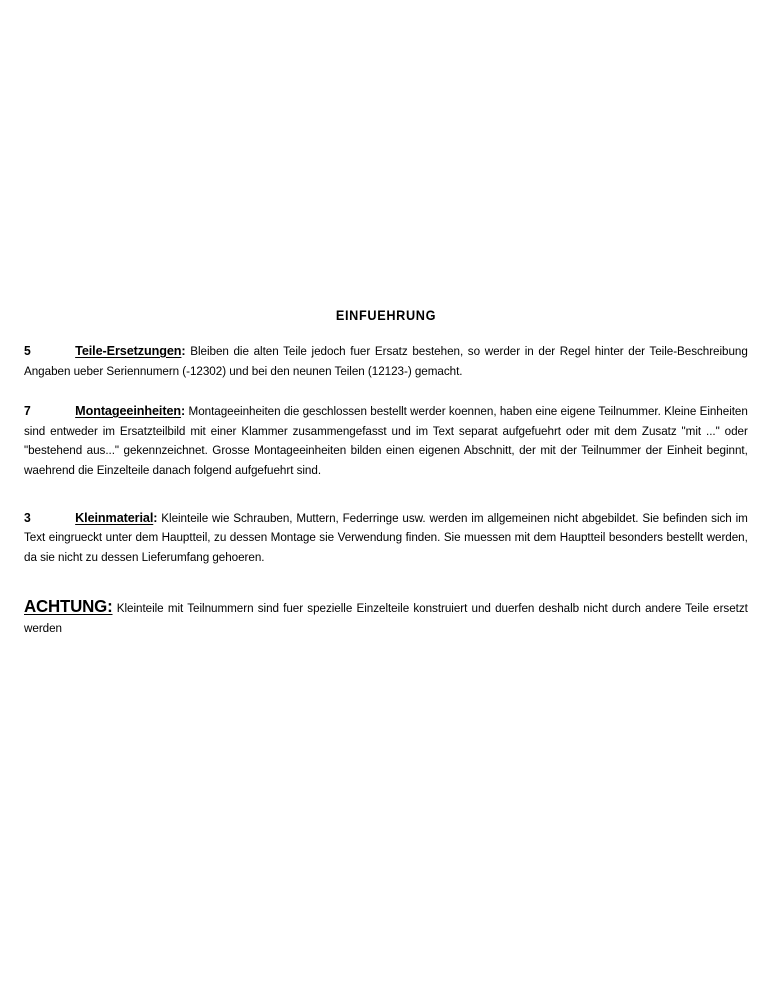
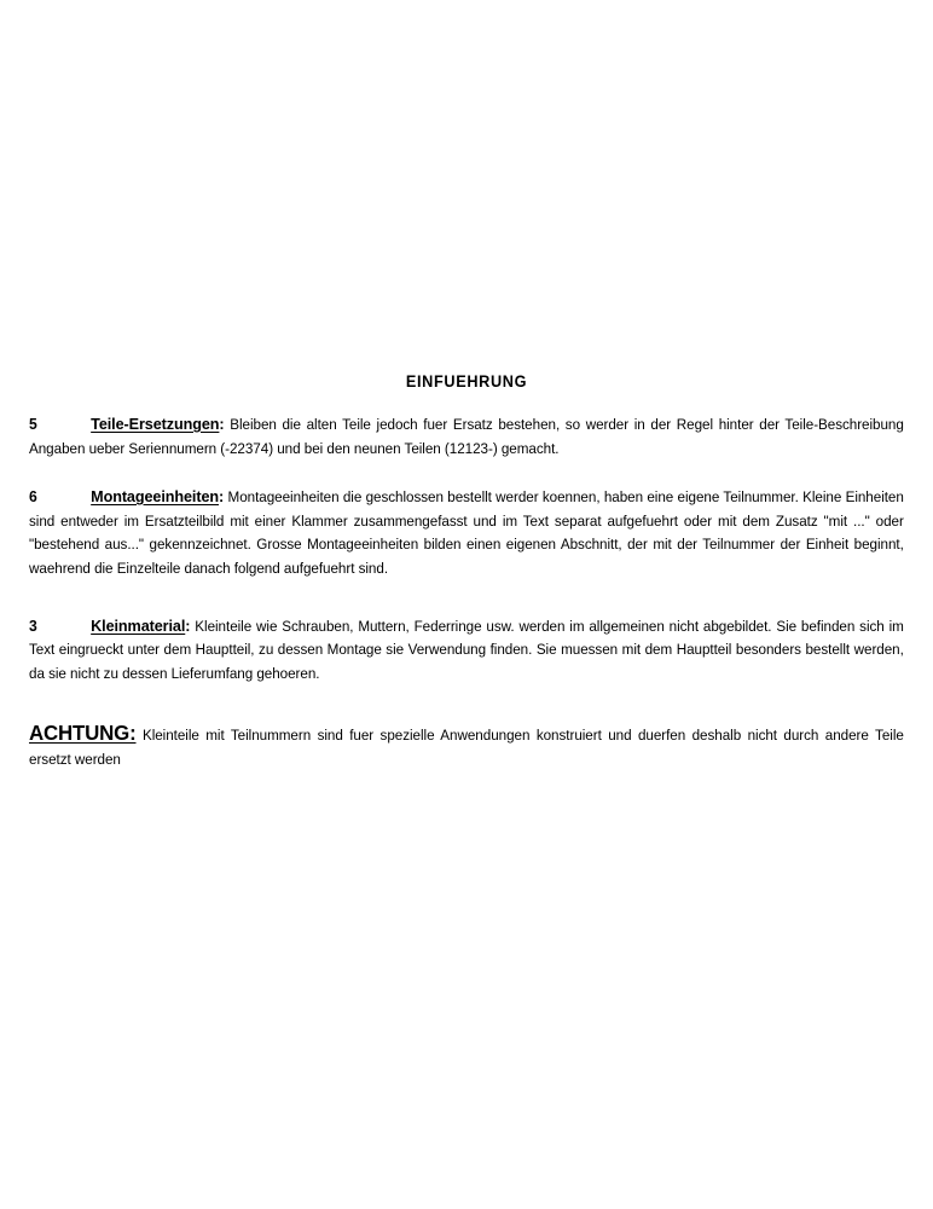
  EINFUEHRUNG
- 5 Teile-Ersetzungen: Bleiben die alten Teile jedoch fuer Ersatz bestehen, so werder in der Regel hinter der Teile-Beschreibung Angaben ueber Seriennumern (-12302) und bei den neunen Teilen (12123-) gemacht.
+ 5 Teile-Ersetzungen: Bleiben die alten Teile jedoch fuer Ersatz bestehen, so werder in der Regel hinter der Teile-Beschreibung Angaben ueber Seriennumern (-22374) und bei den neunen Teilen (12123-) gemacht.
- 7 Montageeinheiten: Montageeinheiten die geschlossen bestellt werder koennen, haben eine eigene Teilnummer. Kleine Einheiten sind entweder im Ersatzteilbild mit einer Klammer zusammengefasst und im Text separat aufgefuehrt oder mit dem Zusatz "mit ..." oder "bestehend aus..." gekennzeichnet. Grosse Montageeinheiten bilden einen eigenen Abschnitt, der mit der Teilnummer der Einheit beginnt, waehrend die Einzelteile danach folgend aufgefuehrt sind.
+ 6 Montageeinheiten: Montageeinheiten die geschlossen bestellt werder koennen, haben eine eigene Teilnummer. Kleine Einheiten sind entweder im Ersatzteilbild mit einer Klammer zusammengefasst und im Text separat aufgefuehrt oder mit dem Zusatz "mit ..." oder "bestehend aus..." gekennzeichnet. Grosse Montageeinheiten bilden einen eigenen Abschnitt, der mit der Teilnummer der Einheit beginnt, waehrend die Einzelteile danach folgend aufgefuehrt sind.
  3 Kleinmaterial: Kleinteile wie Schrauben, Muttern, Federringe usw. werden im allgemeinen nicht abgebildet. Sie befinden sich im Text eingrueckt unter dem Hauptteil, zu dessen Montage sie Verwendung finden. Sie muessen mit dem Hauptteil besonders bestellt werden, da sie nicht zu dessen Lieferumfang gehoeren.
- ACHTUNG: Kleinteile mit Teilnummern sind fuer spezielle Einzelteile konstruiert und duerfen deshalb nicht durch andere Teile ersetzt werden
+ ACHTUNG: Kleinteile mit Teilnummern sind fuer spezielle Anwendungen konstruiert und duerfen deshalb nicht durch andere Teile ersetzt werden
